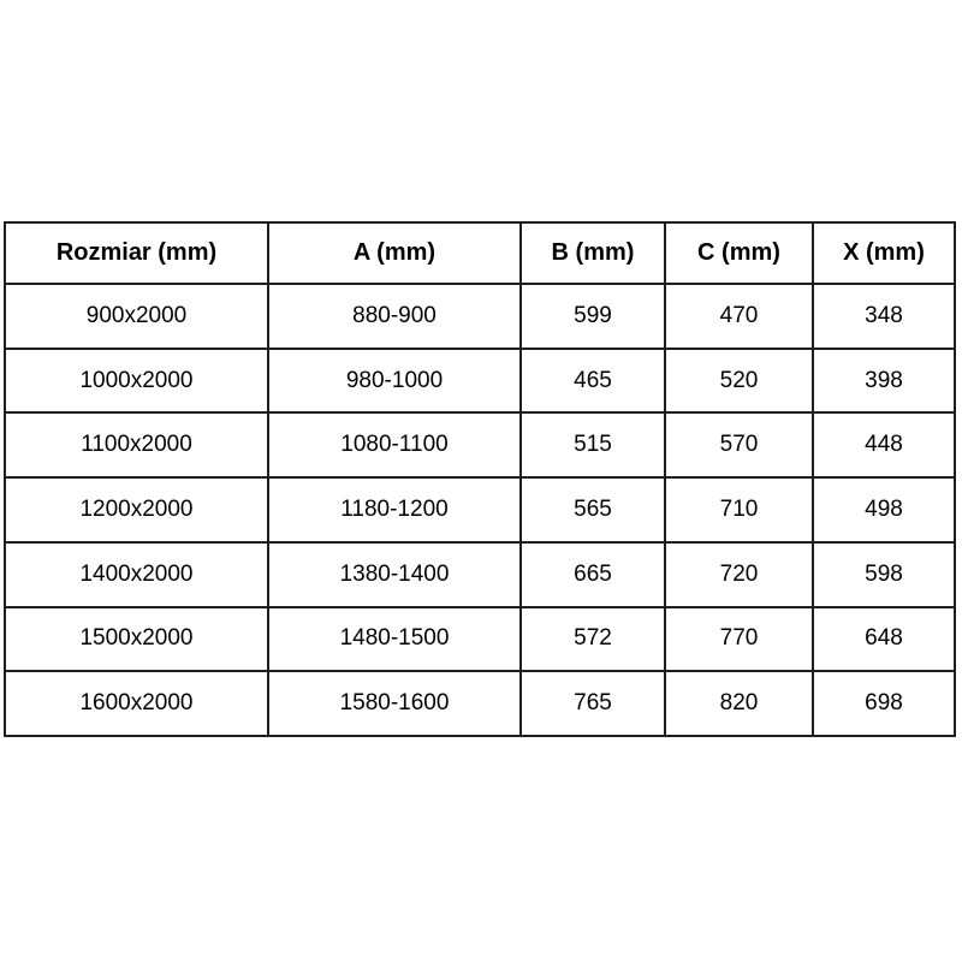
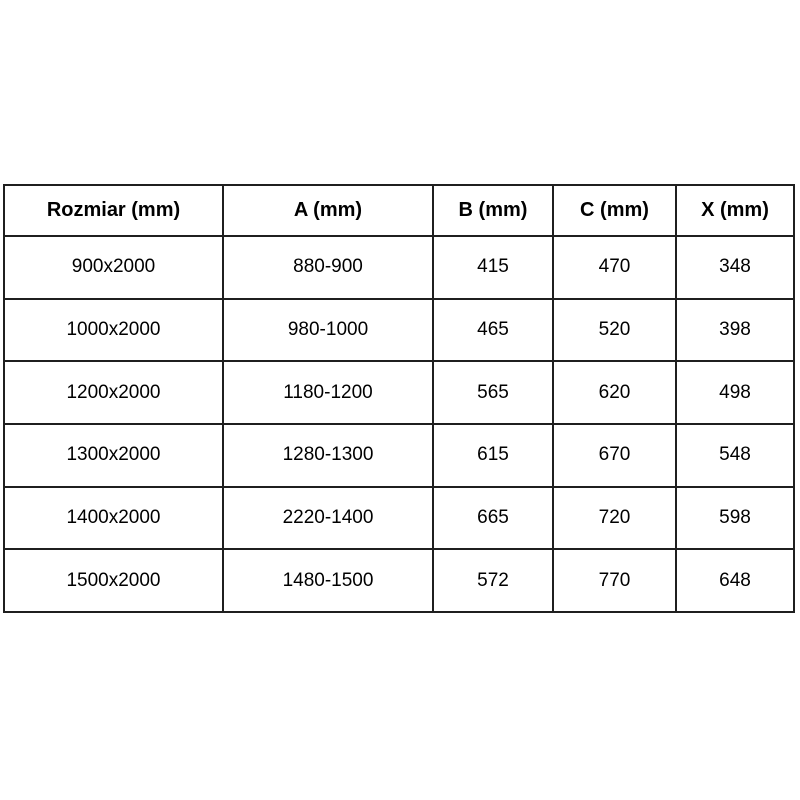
  Rozmiar (mm)	A (mm)	B (mm)	C (mm)	X (mm)
- 900x2000	880-900	599	470	348
+ 900x2000	880-900	415	470	348
  1000x2000	980-1000	465	520	398
- 1100x2000	1080-1100	515	570	448
- 1200x2000	1180-1200	565	710	498
+ 1200x2000	1180-1200	565	620	498
+ 1300x2000	1280-1300	615	670	548
- 1400x2000	1380-1400	665	720	598
+ 1400x2000	2220-1400	665	720	598
  1500x2000	1480-1500	572	770	648
- 1600x2000	1580-1600	765	820	698
